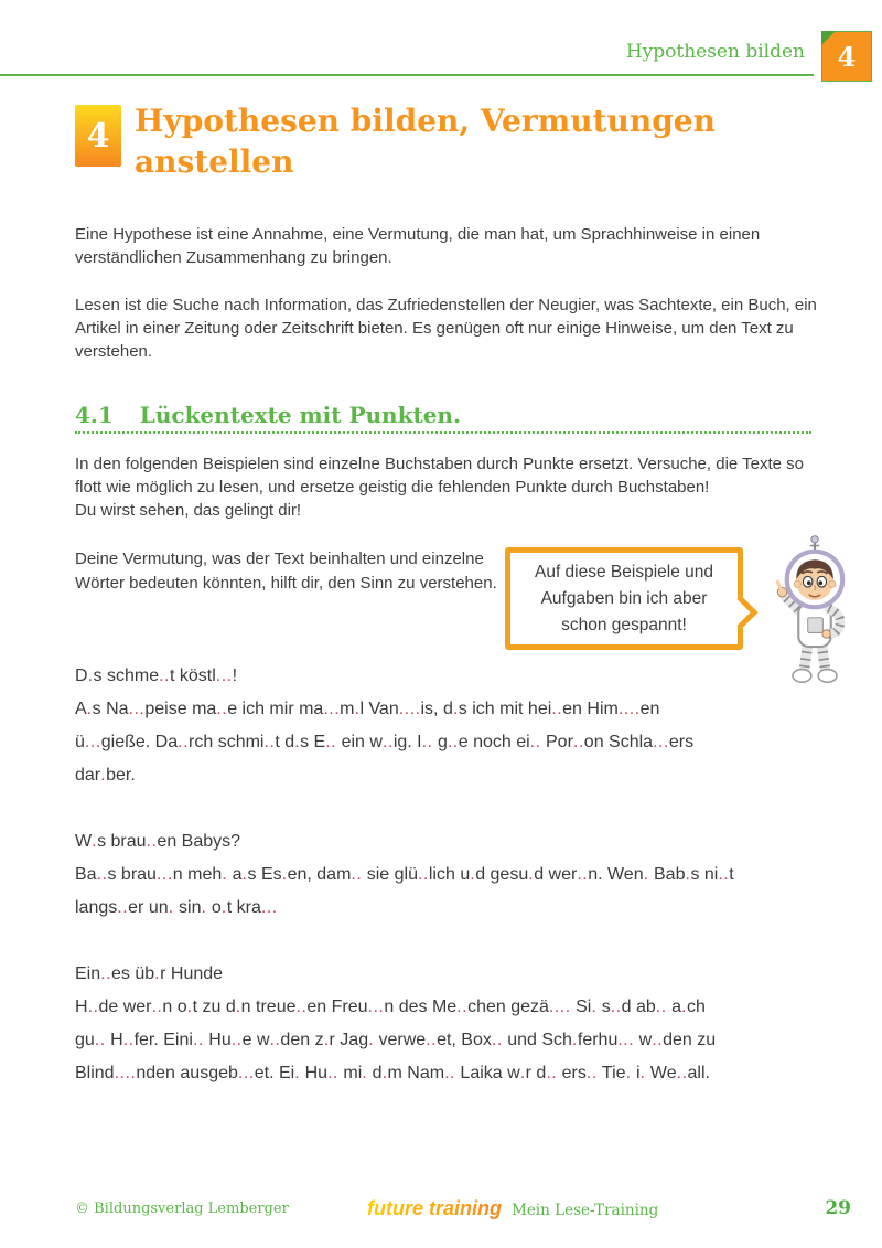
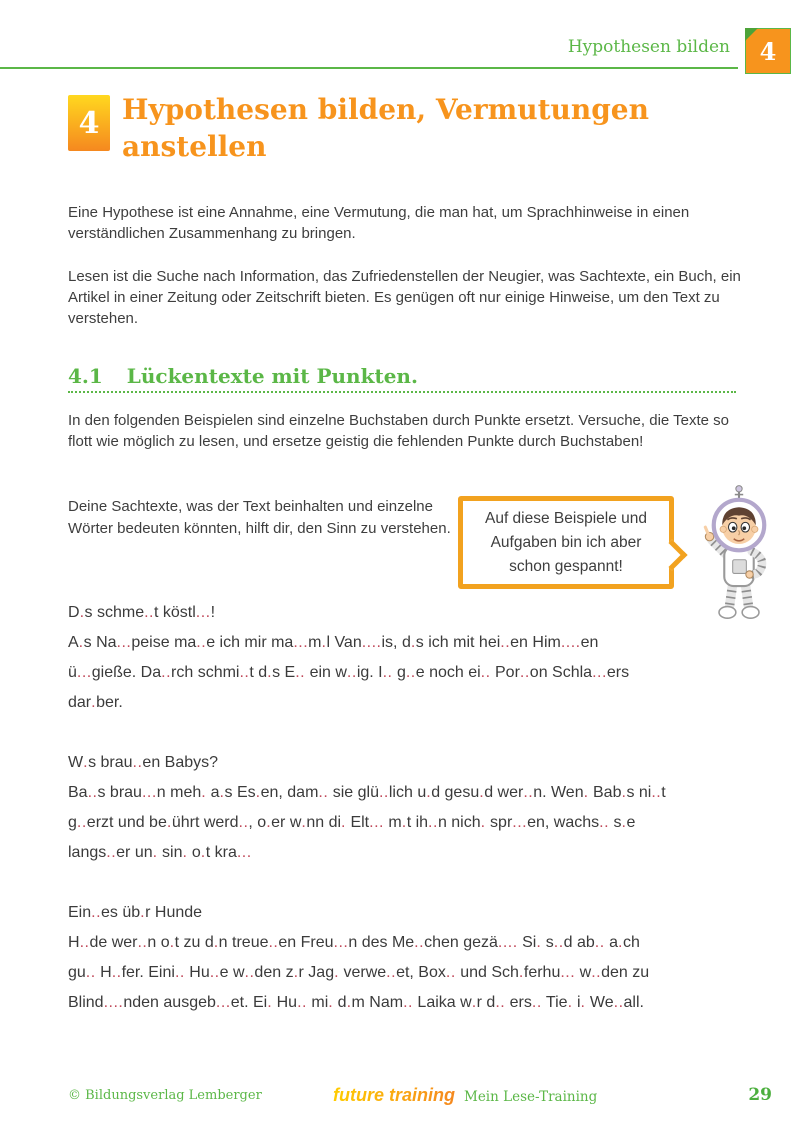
  Hypothesen bilden
  4
  4
  Hypothesen bilden, Vermutungen anstellen
  Eine Hypothese ist eine Annahme, eine Vermutung, die man hat, um Sprachhinweise in einen verständlichen Zusammenhang zu bringen.
  Lesen ist die Suche nach Information, das Zufriedenstellen der Neugier, was Sachtexte, ein Buch, ein Artikel in einer Zeitung oder Zeitschrift bieten. Es genügen oft nur einige Hinweise, um den Text zu verstehen.
  4.1
  Lückentexte mit Punkten.
  In den folgenden Beispielen sind einzelne Buchstaben durch Punkte ersetzt. Versuche, die Texte so flott wie möglich zu lesen, und ersetze geistig die fehlenden Punkte durch Buchstaben!
- Du wirst sehen, das gelingt dir!
- Deine Vermutung, was der Text beinhalten und einzelne Wörter bedeuten könnten, hilft dir, den Sinn zu verstehen.
+ Deine Sachtexte, was der Text beinhalten und einzelne Wörter bedeuten könnten, hilft dir, den Sinn zu verstehen.
  Auf diese Beispiele und Aufgaben bin ich aber schon gespannt!
  D.s schme..t köstl...!
  A.s Na...peise ma..e ich mir ma...m.l Van....is, d.s ich mit hei..en Him....en
  ü...gieße. Da..rch schmi..t d.s E.. ein w..ig. I.. g..e noch ei.. Por..on Schla...ers
  dar.ber.
  W.s brau..en Babys?
  Ba..s brau...n meh. a.s Es.en, dam.. sie glü..lich u.d gesu.d wer..n. Wen. Bab.s ni..t
+ g..erzt und be.ührt werd.., o.er w.nn di. Elt... m.t ih..n nich. spr...en, wachs.. s.e
  langs..er un. sin. o.t kra...
  Ein..es üb.r Hunde
  H..de wer..n o.t zu d.n treue..en Freu...n des Me..chen gezä.... Si. s..d ab.. a.ch
  gu.. H..fer. Eini.. Hu..e w..den z.r Jag. verwe..et, Box.. und Sch.ferhu... w..den zu
  Blind....nden ausgeb...et. Ei. Hu.. mi. d.m Nam.. Laika w.r d.. ers.. Tie. i. We..all.
  © Bildungsverlag Lemberger
  future training
  Mein Lese-Training
  29
